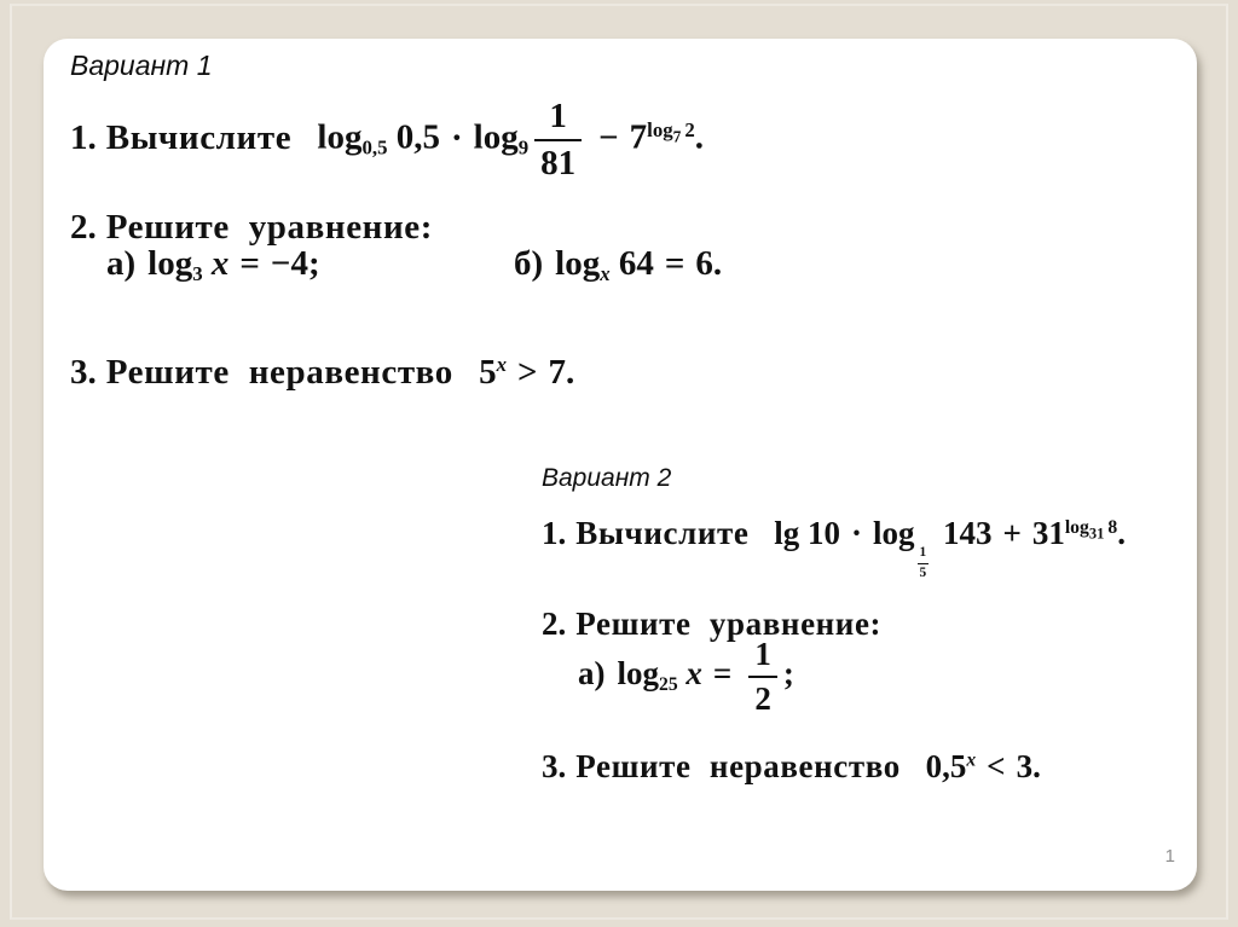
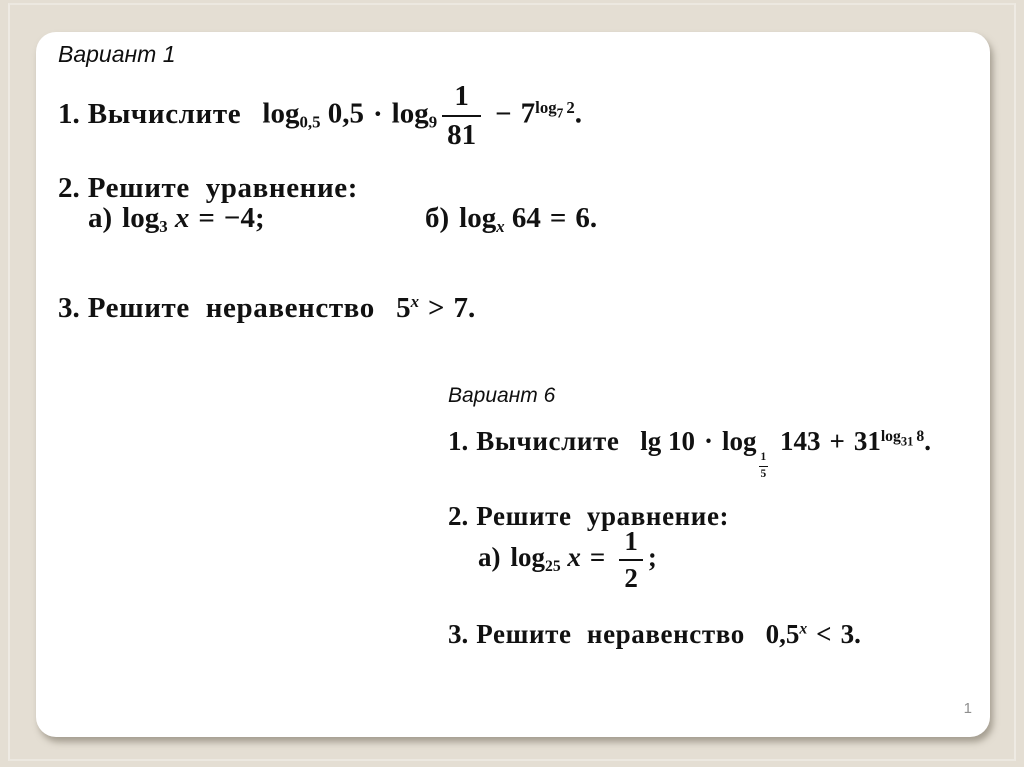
  Вариант 1
  1. Вычислите log0,5 0,5 · log9
  1
  81
  − 7log7 2.
  2. Решите уравнение:
  а) log3 x = −4;
  б) logx 64 = 6.
  3. Решите неравенство 5x > 7.
- Вариант 2
+ Вариант 6
  1. Вычислите lg 10 · log
  1
  5
  143 + 31log31 8.
  2. Решите уравнение:
  а) log25 x =
  1
  2
  ;
  3. Решите неравенство 0,5x < 3.
  1
